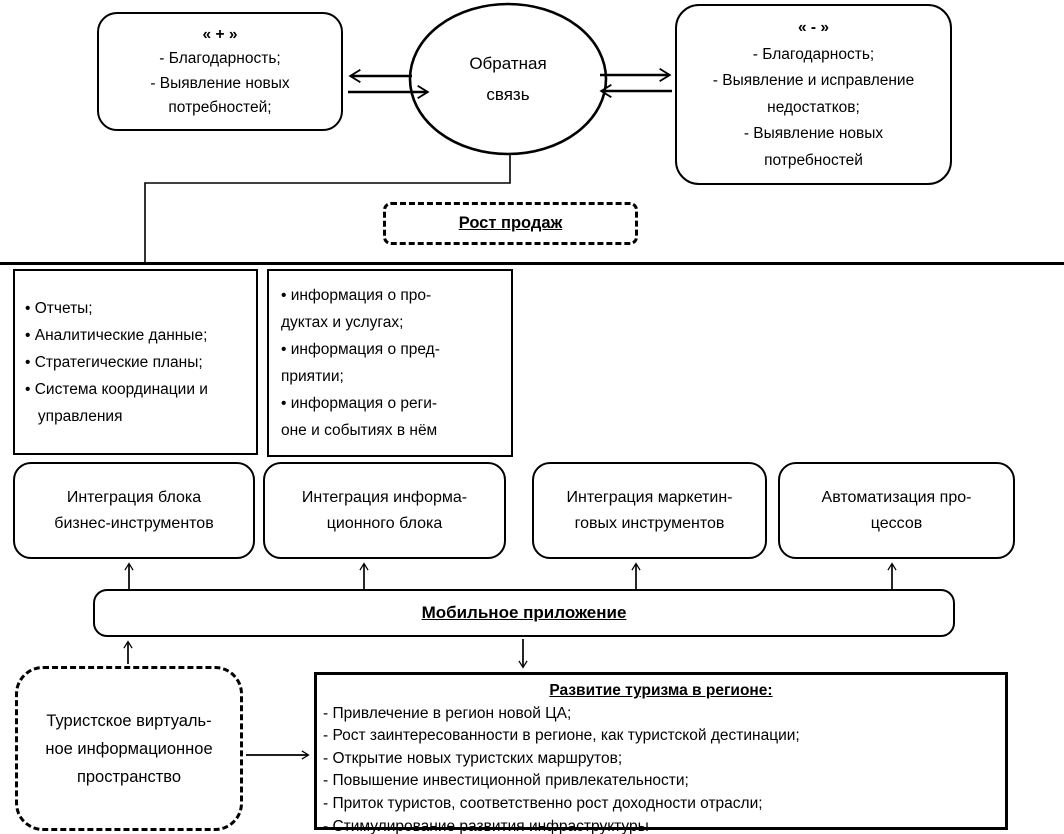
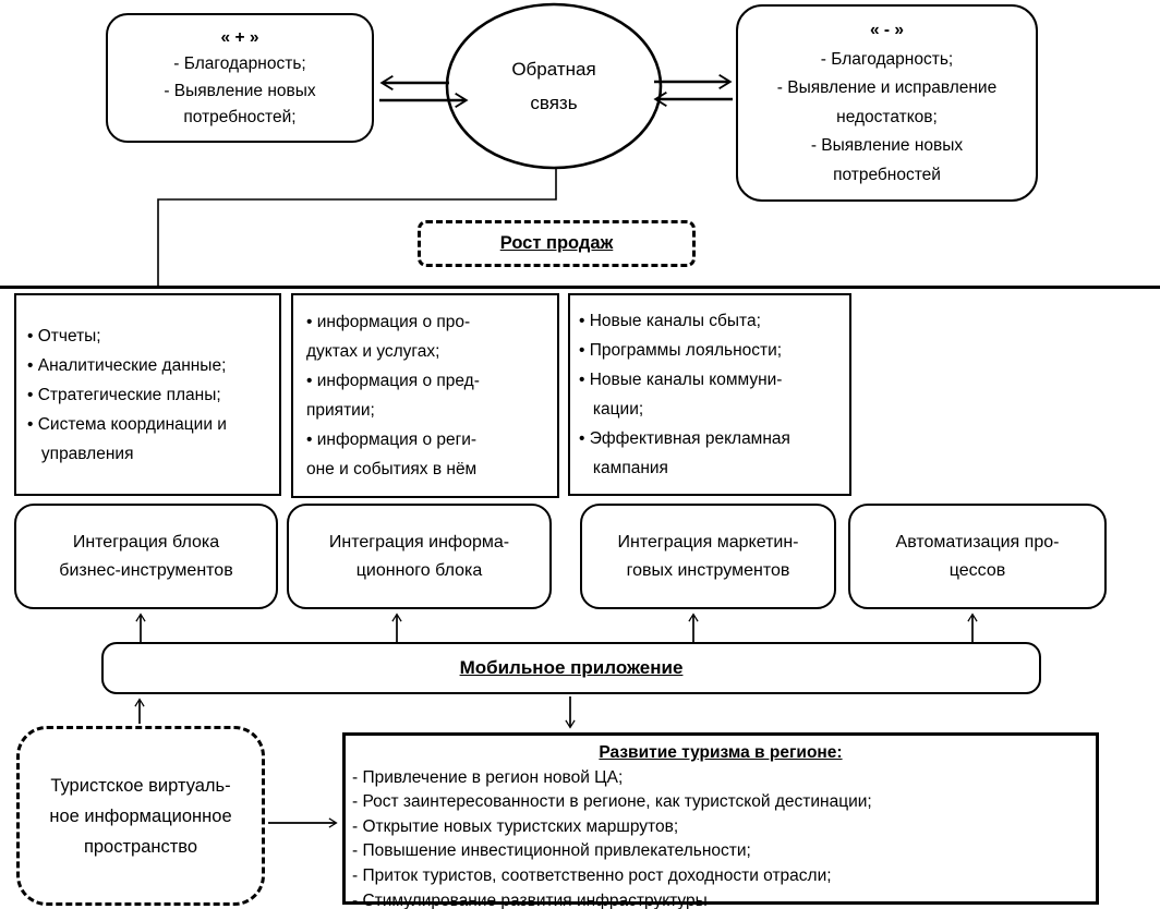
  « + »
  - Благодарность;
  - Выявление новых
  потребностей;
  « - »
  - Благодарность;
  - Выявление и исправление
  недостатков;
  - Выявление новых
  потребностей
  Обратная
  связь
  Рост продаж
  • Отчеты;
  • Аналитические данные;
  • Стратегические планы;
  • Система координации и
  управления
  • информация о про-
  дуктах и услугах;
  • информация о пред-
  приятии;
  • информация о реги-
  оне и событиях в нём
+ • Новые каналы сбыта;
+ • Программы лояльности;
+ • Новые каналы коммуни-
+ кации;
+ • Эффективная рекламная
+ кампания
  Интеграция блока
  бизнес-инструментов
  Интеграция информа-
  ционного блока
  Интеграция маркетин-
  говых инструментов
  Автоматизация про-
  цессов
  Мобильное приложение
  Туристское виртуаль-
  ное информационное
  пространство
  Развитие туризма в регионе:
  - Привлечение в регион новой ЦА;
  - Рост заинтересованности в регионе, как туристской дестинации;
  - Открытие новых туристских маршрутов;
  - Повышение инвестиционной привлекательности;
  - Приток туристов, соответственно рост доходности отрасли;
  - Стимулирование развития инфраструктуры
